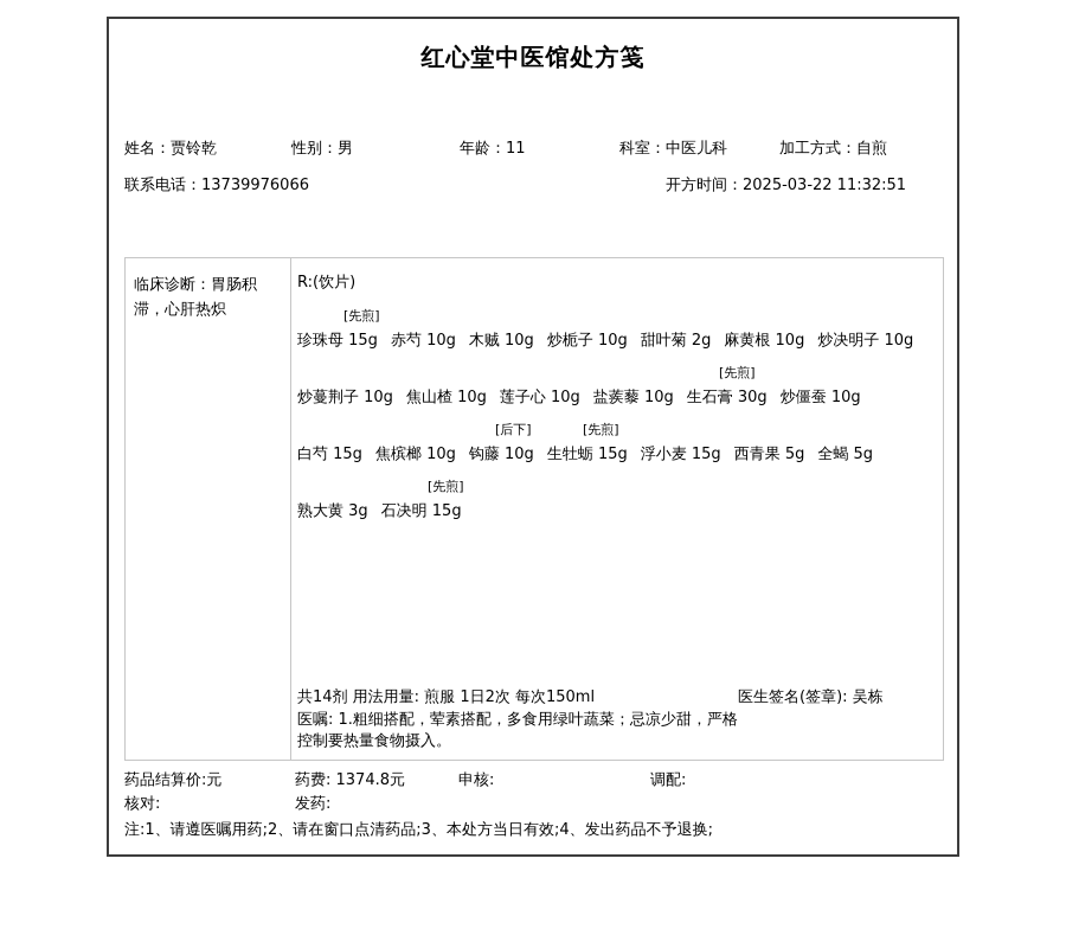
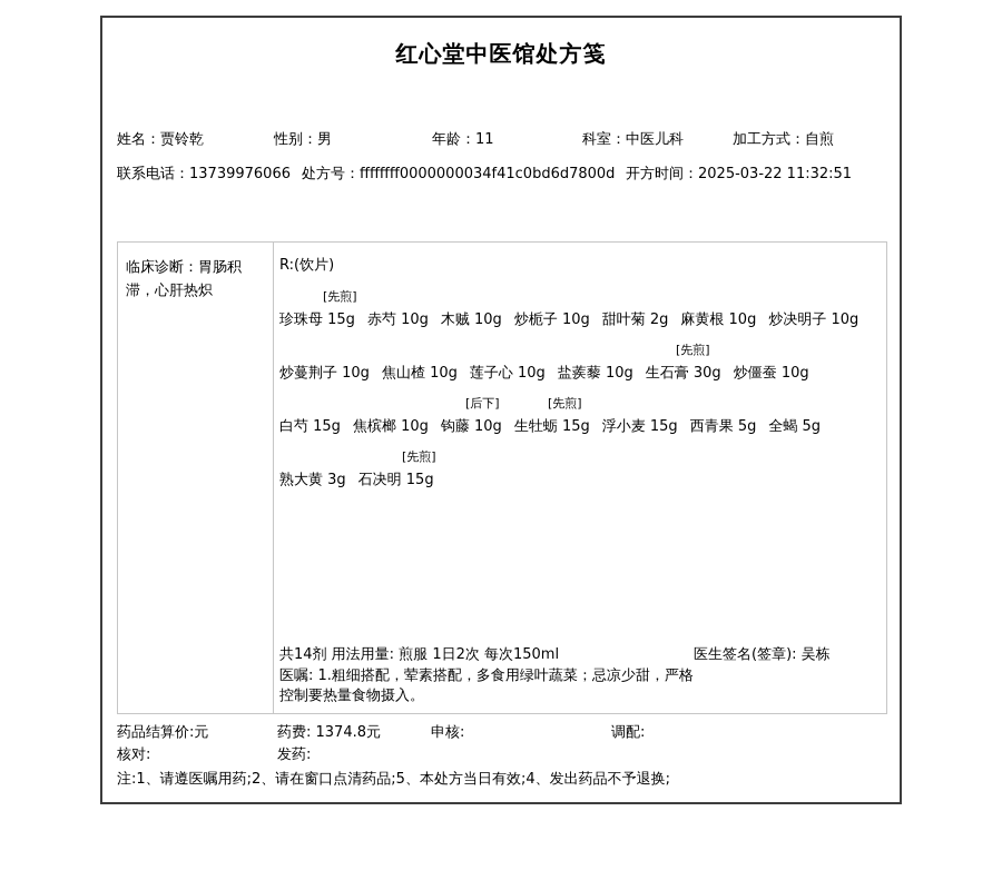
  红心堂中医馆处方笺
  姓名：贾铃乾
  性别：男
  年龄：11
  科室：中医儿科
  加工方式：自煎
  联系电话：13739976066
+ 处方号：ffffffff0000000034f41c0bd6d7800d
  开方时间：2025-03-22 11:32:51
  临床诊断：胃肠积滞，心肝热炽
  R:(饮片)
  [先煎]
  珍珠母 15g 赤芍 10g 木贼 10g 炒栀子 10g 甜叶菊 2g 麻黄根 10g 炒决明子 10g
  [先煎]
  炒蔓荆子 10g 焦山楂 10g 莲子心 10g 盐蒺藜 10g 生石膏 30g 炒僵蚕 10g
  [后下]
  [先煎]
  白芍 15g 焦槟榔 10g 钩藤 10g 生牡蛎 15g 浮小麦 15g 西青果 5g 全蝎 5g
  [先煎]
  熟大黄 3g 石决明 15g
  共14剂 用法用量: 煎服 1日2次 每次150ml
  医生签名(签章): 吴栋
  医嘱: 1.粗细搭配，荤素搭配，多食用绿叶蔬菜；忌凉少甜，严格控制要热量食物摄入。
  药品结算价:元
  药费: 1374.8元
  申核:
  调配:
  核对:
  发药:
- 注:1、请遵医嘱用药;2、请在窗口点清药品;3、本处方当日有效;4、发出药品不予退换;
+ 注:1、请遵医嘱用药;2、请在窗口点清药品;5、本处方当日有效;4、发出药品不予退换;
